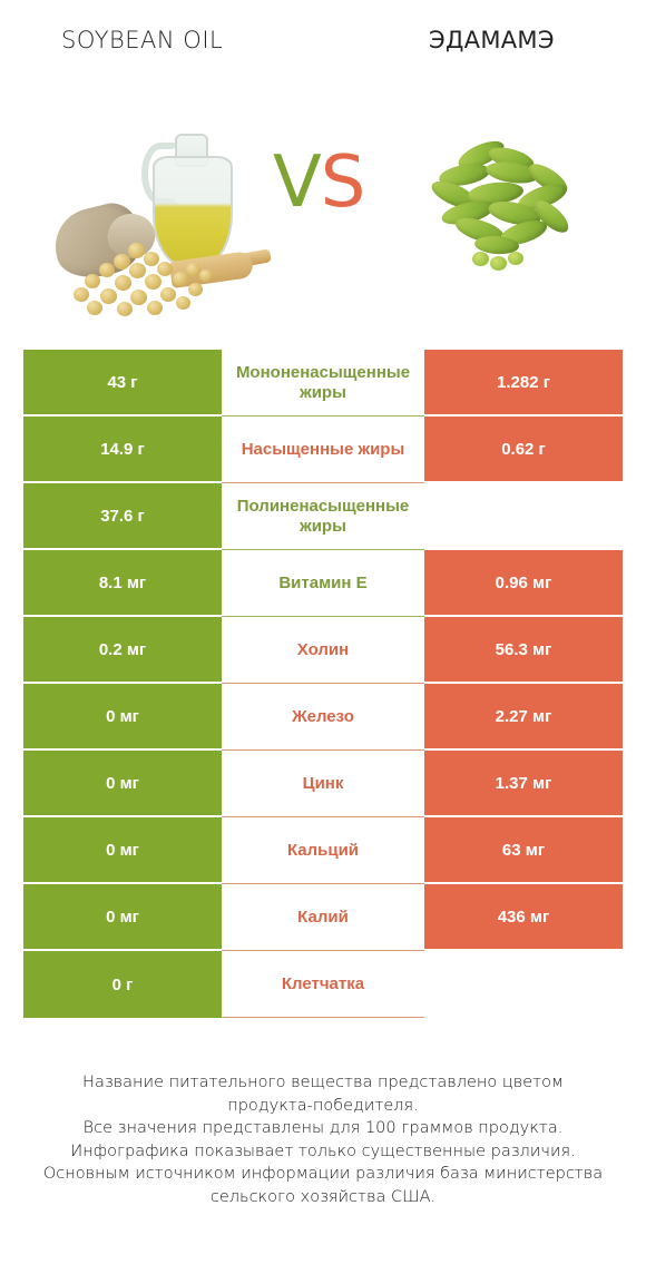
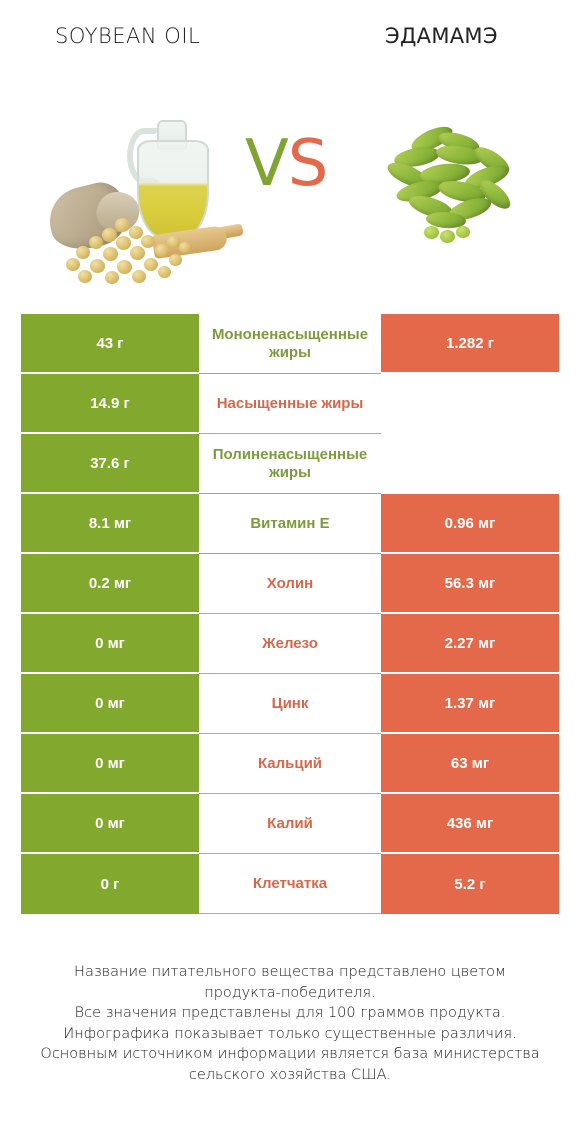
  SOYBEAN OIL
  ЭДАМАМЭ
  VS
  43 г
  Мононенасыщенные жиры
  1.282 г
  14.9 г
  Насыщенные жиры
- 0.62 г
  37.6 г
  Полиненасыщенные жиры
  8.1 мг
  Витамин E
  0.96 мг
  0.2 мг
  Холин
  56.3 мг
  0 мг
  Железо
  2.27 мг
  0 мг
  Цинк
  1.37 мг
  0 мг
  Кальций
  63 мг
  0 мг
  Калий
  436 мг
  0 г
  Клетчатка
+ 5.2 г
  Название питательного вещества представлено цветом
  продукта-победителя.
  Все значения представлены для 100 граммов продукта.
  Инфографика показывает только существенные различия.
- Основным источником информации различия база министерства
+ Основным источником информации является база министерства
  сельского хозяйства США.
